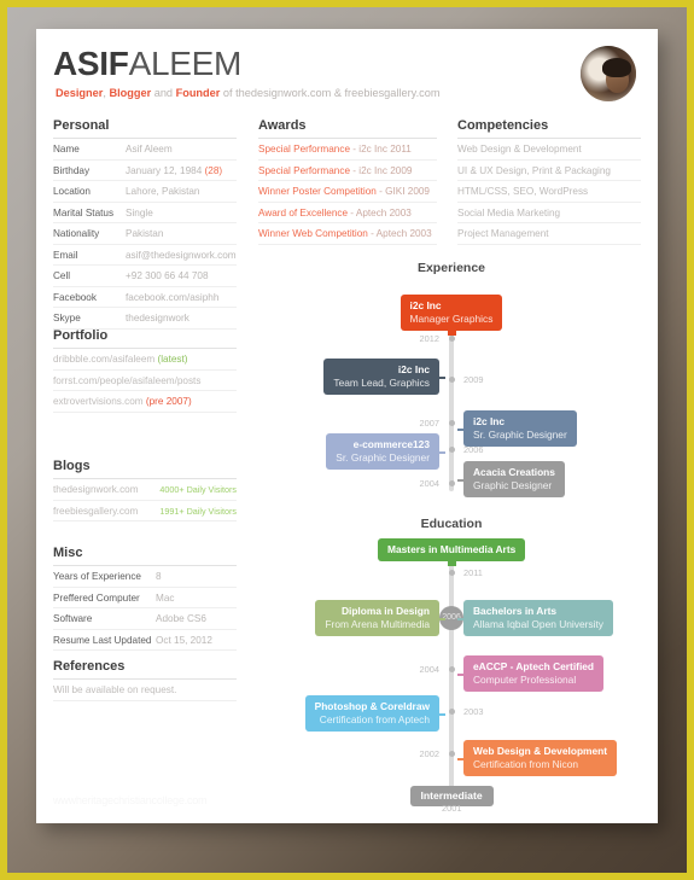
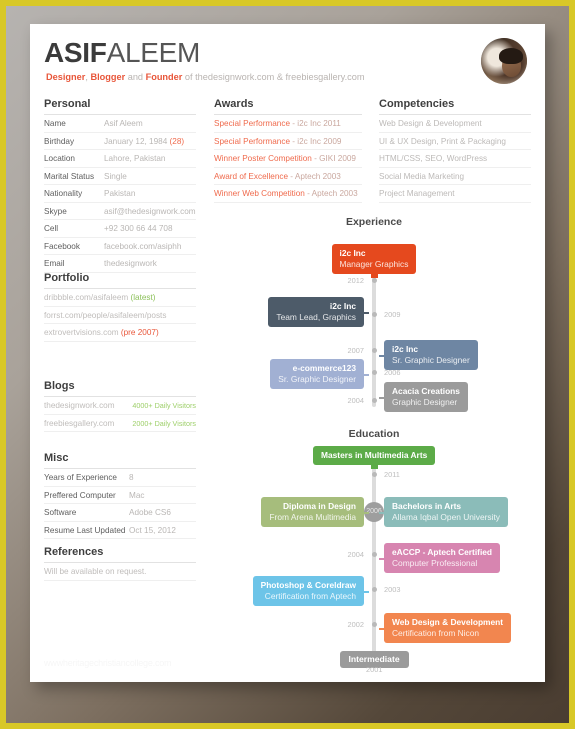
  ASIFALEEM
  Designer, Blogger and Founder of thedesignwork.com & freebiesgallery.com
  Personal
  Name Asif Aleem
  Birthday January 12, 1984 (28)
  Location Lahore, Pakistan
  Marital Status Single
  Nationality Pakistan
- Email asif@thedesignwork.com
+ Skype asif@thedesignwork.com
  Cell +92 300 66 44 708
  Facebook facebook.com/asiphh
- Skype thedesignwork
+ Email thedesignwork
  Portfolio
  dribbble.com/asifaleem (latest)
  forrst.com/people/asifaleem/posts
  extrovertvisions.com (pre 2007)
  Blogs
  thedesignwork.com
  4000+ Daily Visitors
  freebiesgallery.com
- 1991+ Daily Visitors
+ 2000+ Daily Visitors
  Misc
  Years of Experience 8
  Preffered Computer Mac
  Software Adobe CS6
  Resume Last Updated Oct 15, 2012
  References
  Will be available on request.
  Awards
  Special Performance - i2c Inc 2011
  Special Performance - i2c Inc 2009
  Winner Poster Competition - GIKI 2009
  Award of Excellence - Aptech 2003
  Winner Web Competition - Aptech 2003
  Competencies
  Web Design & Development
  UI & UX Design, Print & Packaging
  HTML/CSS, SEO, WordPress
  Social Media Marketing
  Project Management
  Experience
  i2c Inc
  Manager Graphics
  2012
  2009
  2007
  2006
  2004
  i2c Inc
  Team Lead, Graphics
  i2c Inc
  Sr. Graphic Designer
  e-commerce123
  Sr. Graphic Designer
  Acacia Creations
  Graphic Designer
  Education
  Masters in Multimedia Arts
  2011
  2004
  2003
  2002
  Diploma in Design
  From Arena Multimedia
  Bachelors in Arts
  Allama Iqbal Open University
  eACCP - Aptech Certified
  Computer Professional
  Photoshop & Coreldraw
  Certification from Aptech
  Web Design & Development
  Certification from Nicon
  Intermediate
  2001
